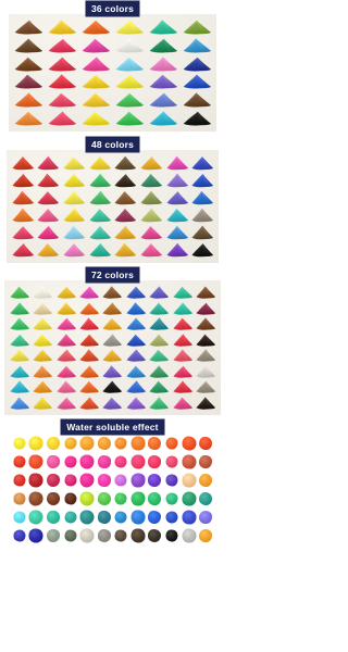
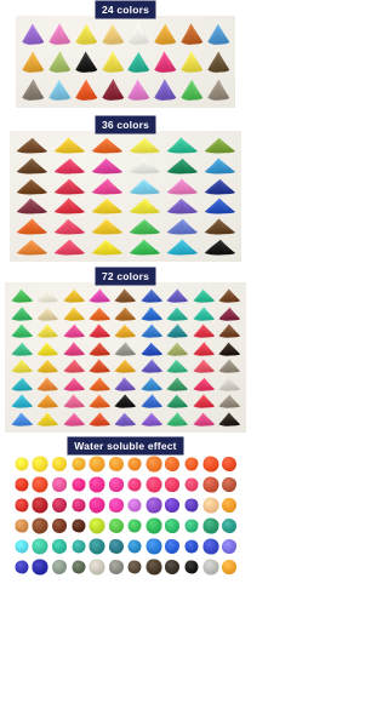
+ 24 colors
  36 colors
- 48 colors
  72 colors
  Water soluble effect
